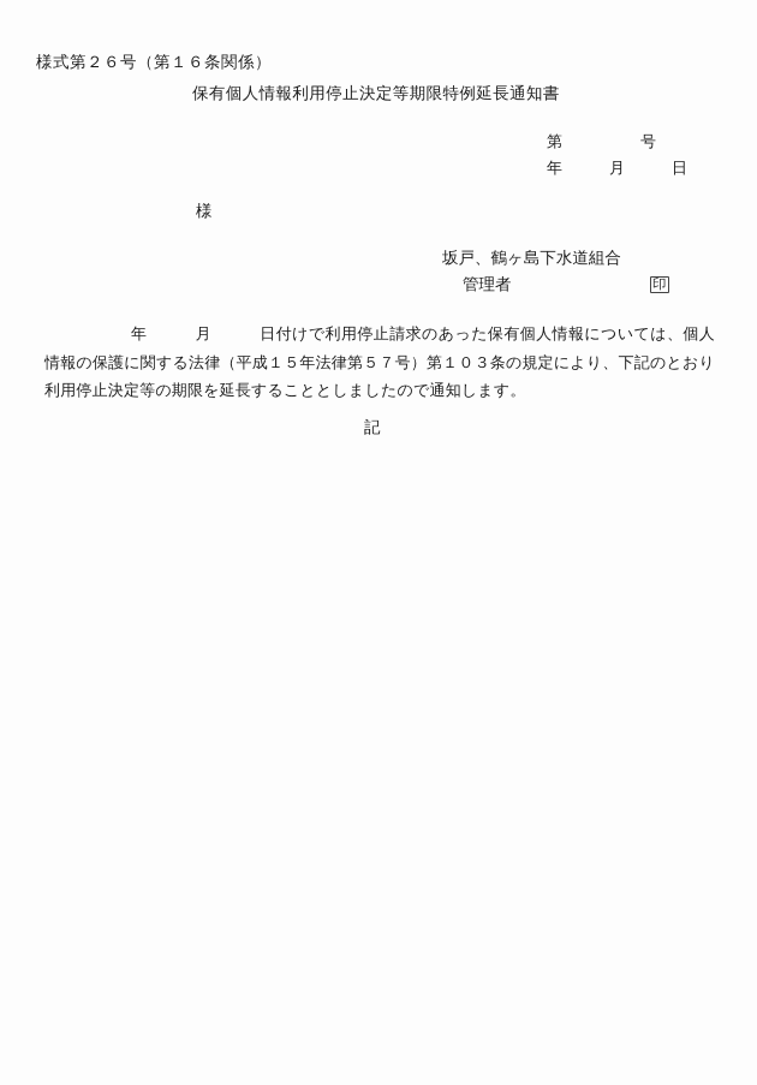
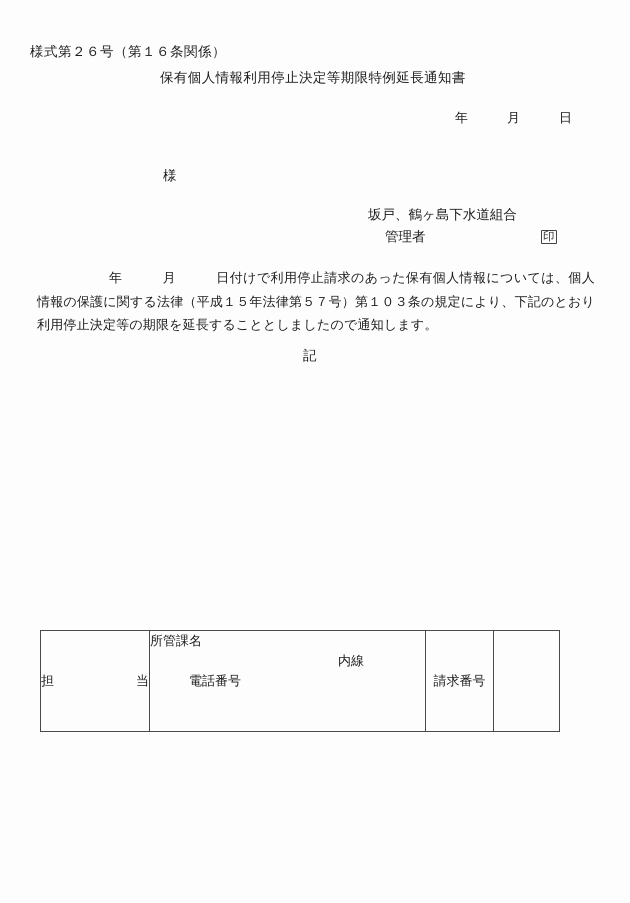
  様式第２６号（第１６条関係）
  保有個人情報利用停止決定等期限特例延長通知書
- 第 号
  年 月 日
  様
  坂戸、鶴ヶ島下水道組合
  管理者
  印
  年 月 日付けで利用停止請求のあった保有個人情報については、個人情報の保護に関する法律（平成１５年法律第５７号）第１０３条の規定により、下記のとおり利用停止決定等の期限を延長することとしましたので通知します。
  記
+ 担当	所管課名 電話番号 内線	請求番号
